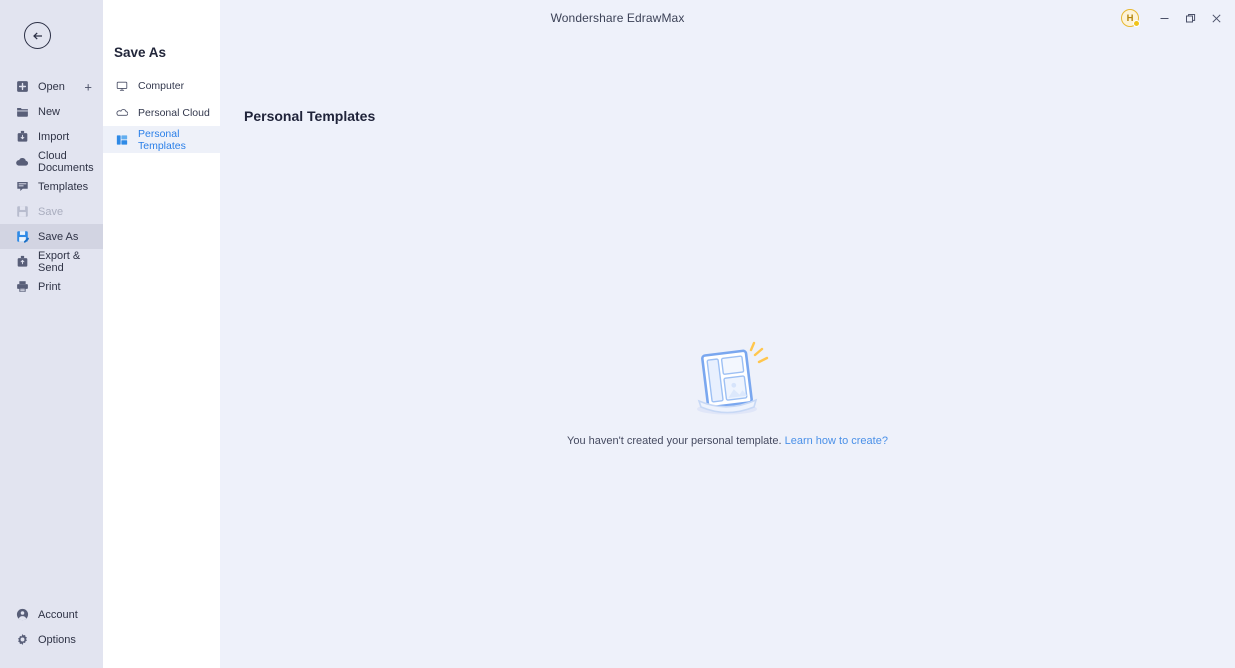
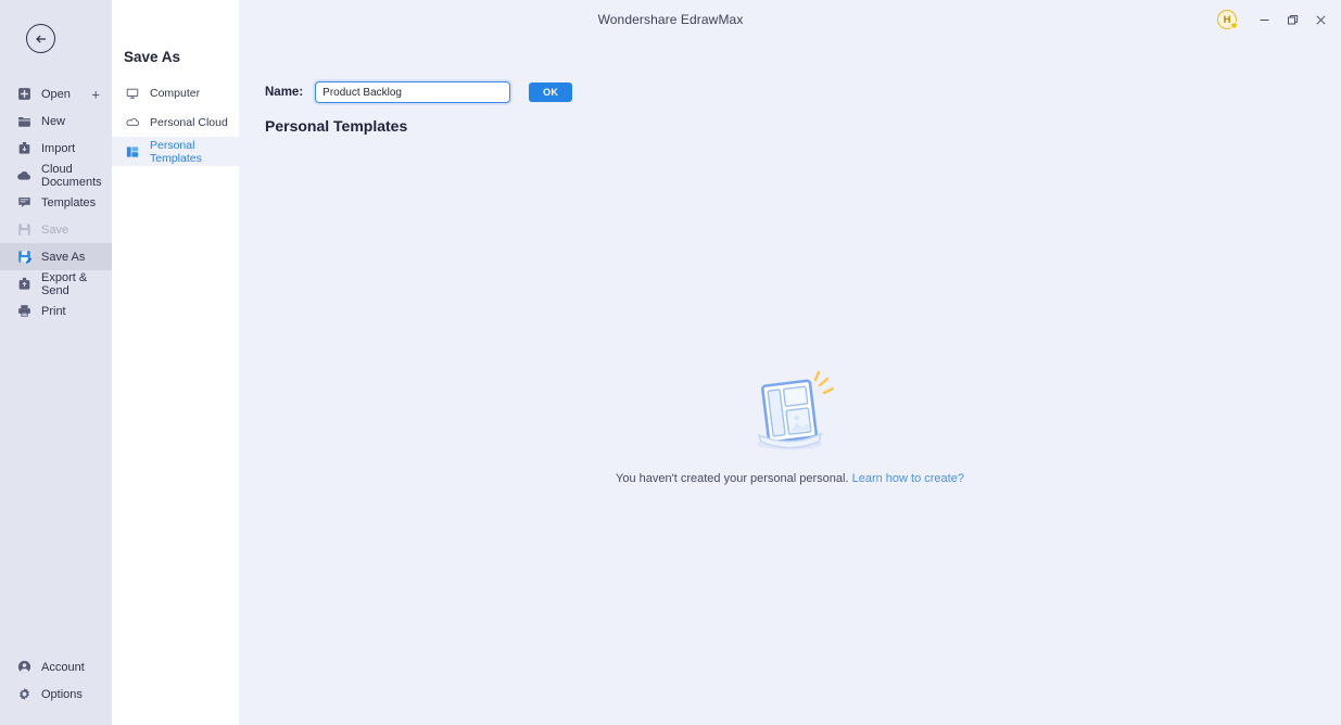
  Wondershare EdrawMax
  H
  Open
  +
  New
  Import
  Cloud Documents
  Templates
  Save
  Save As
  Export & Send
  Print
  Account
  Options
  Save As
  Computer
  Personal Cloud
  Personal Templates
+ Name:
+ Product Backlog
+ OK
  Personal Templates
- You haven't created your personal template. Learn how to create?
+ You haven't created your personal personal. Learn how to create?
